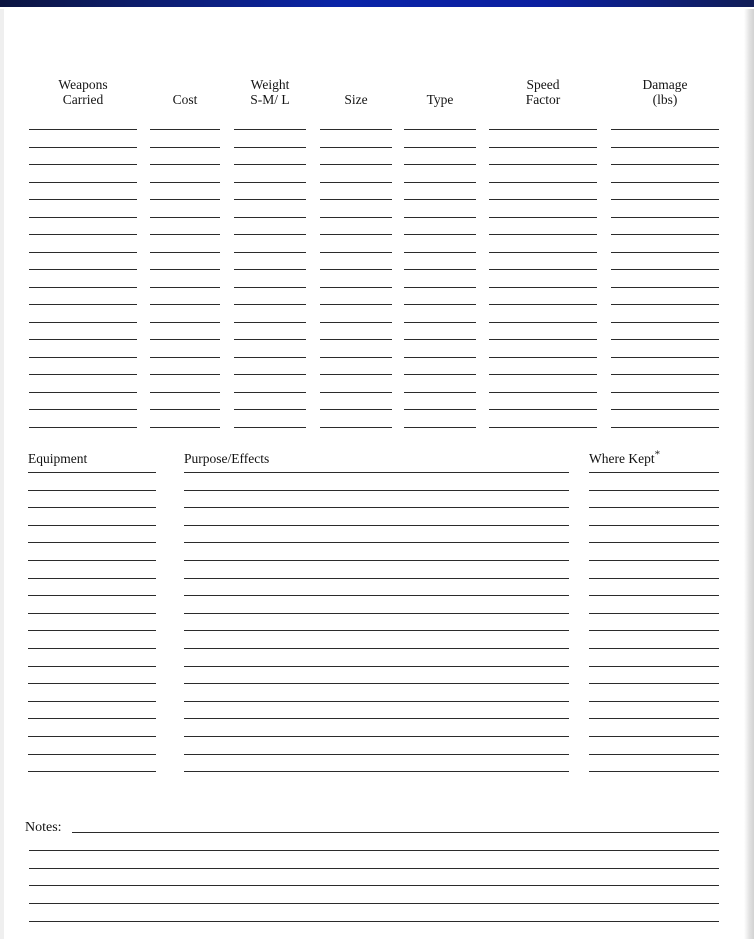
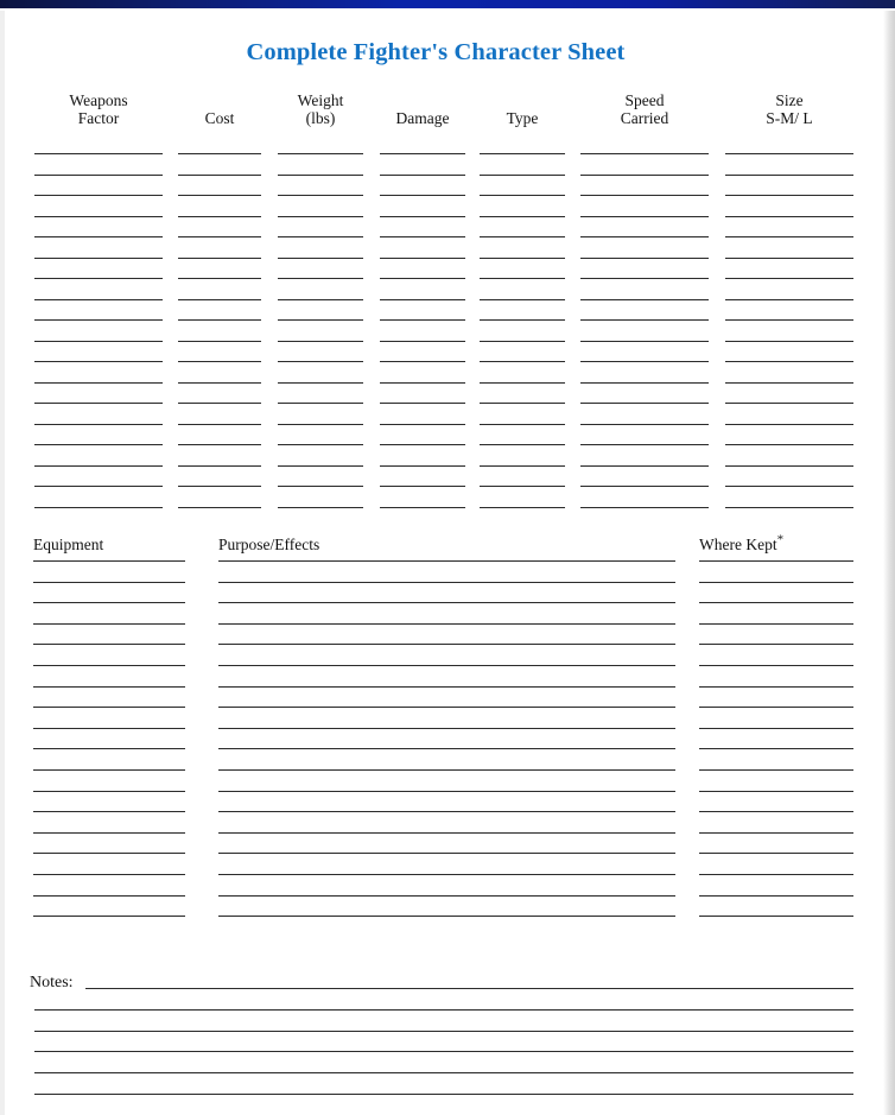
+ Complete Fighter's Character Sheet
  Weapons
- Carried
+ Factor
  Cost
  Weight
- S-M/ L
+ (lbs)
- Size
+ Damage
  Type
  Speed
- Factor
+ Carried
- Damage
+ Size
- (lbs)
+ S-M/ L
  Equipment
  Purpose/Effects
  Where Kept*
  Notes:
